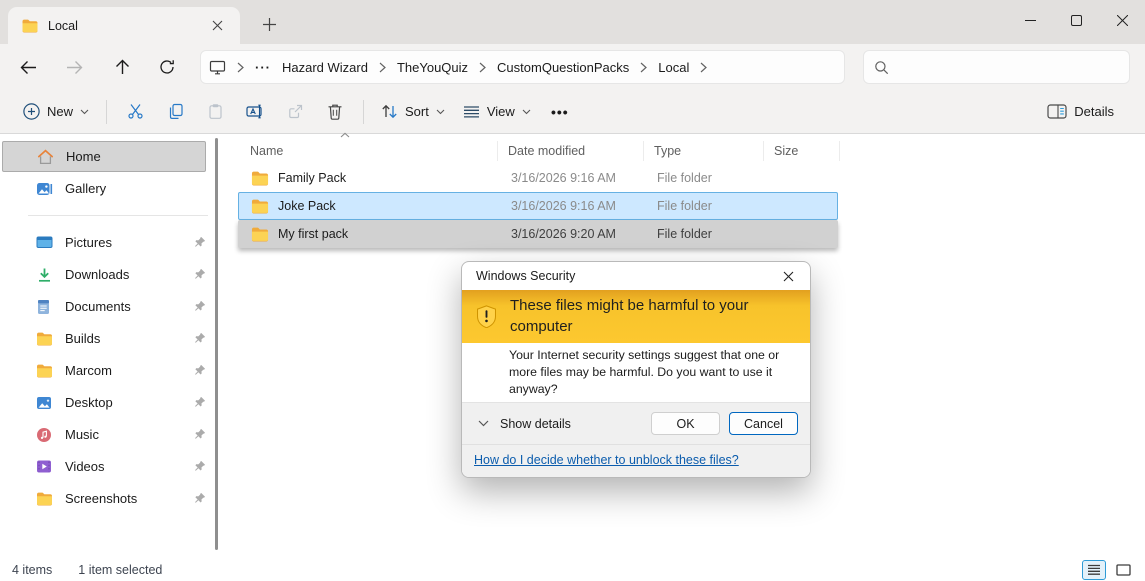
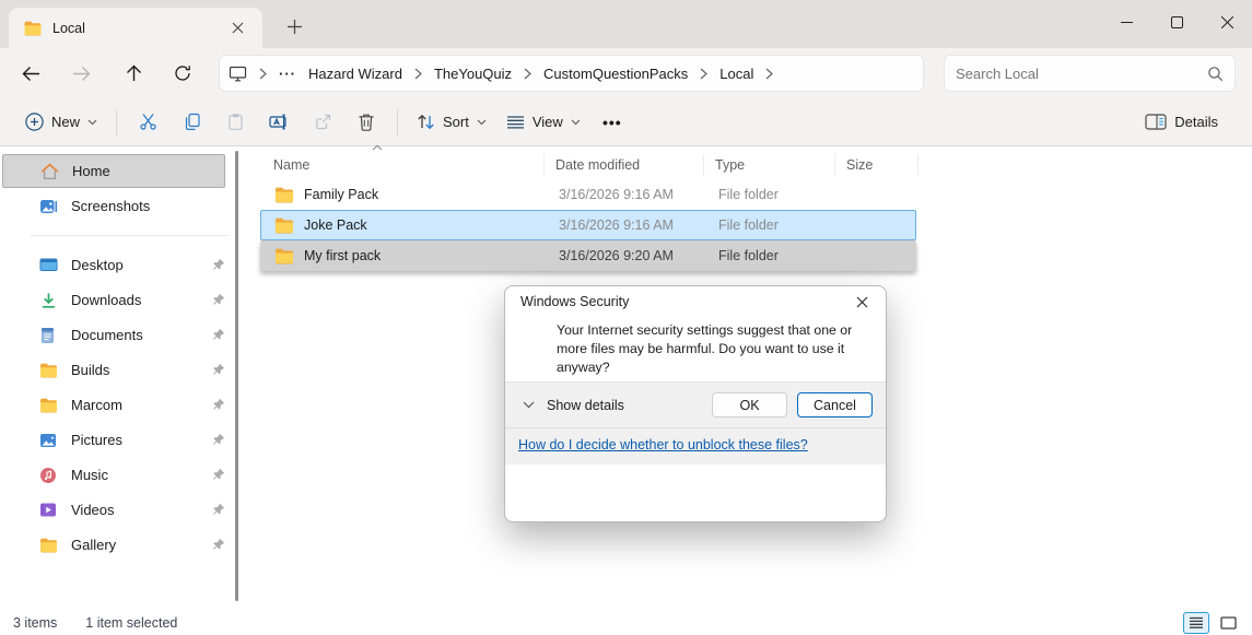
  Local
  ···
  Hazard Wizard
  TheYouQuiz
  CustomQuestionPacks
  Local
+ Search Local
  New
  Sort
  View
  •••
  Details
  Home
- Gallery
+ Screenshots
- Pictures
+ Desktop
  Downloads
  Documents
  Builds
  Marcom
- Desktop
+ Pictures
  Music
  Videos
- Screenshots
+ Gallery
  Name
  Date modified
  Type
  Size
  Family Pack
  3/16/2026 9:16 AM
  File folder
  Joke Pack
  3/16/2026 9:16 AM
  File folder
  My first pack
  3/16/2026 9:20 AM
  File folder
  Windows Security
- These files might be harmful to your computer
  Your Internet security settings suggest that one or more files may be harmful. Do you want to use it anyway?
  Show details
  OK
  Cancel
  How do I decide whether to unblock these files?
- 4 items
+ 3 items
  1 item selected
